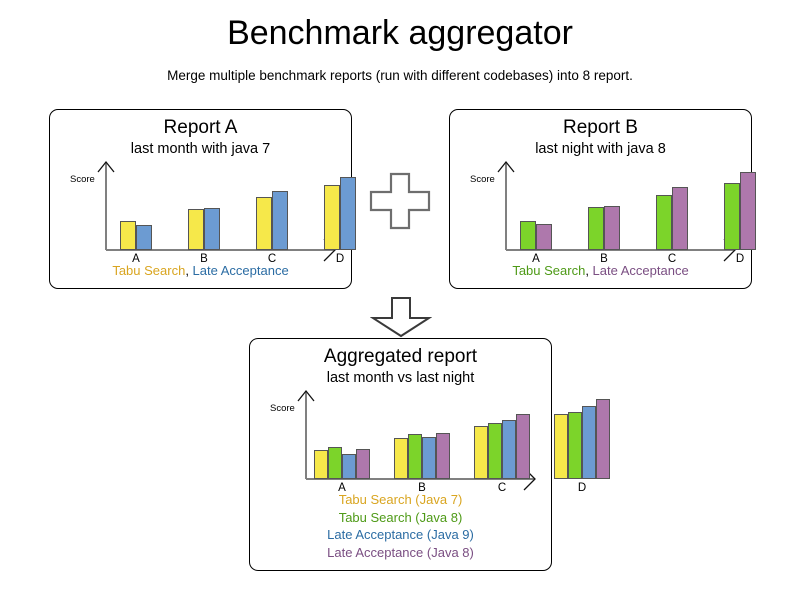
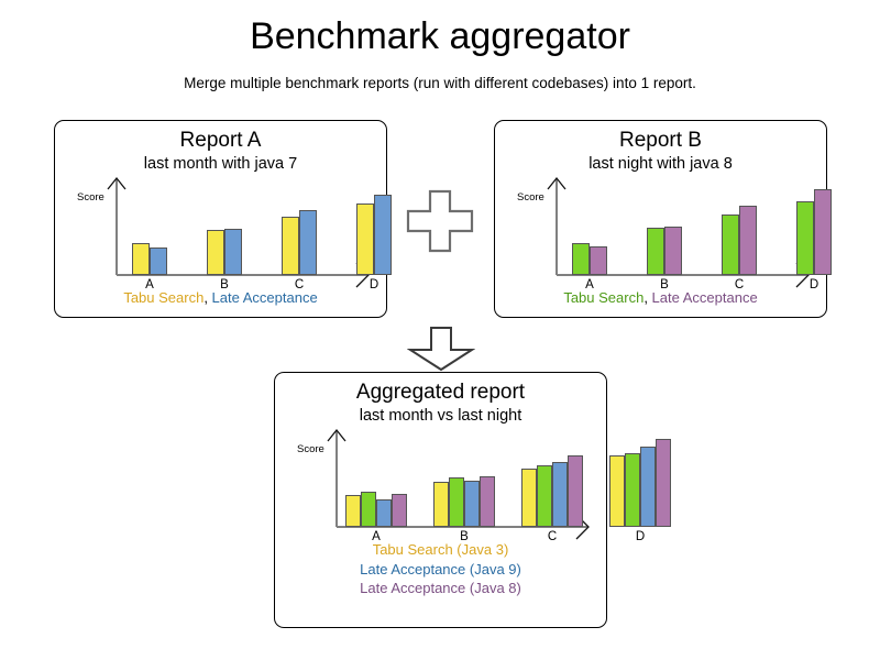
  Benchmark aggregator
- Merge multiple benchmark reports (run with different codebases) into 8 report.
+ Merge multiple benchmark reports (run with different codebases) into 1 report.
  Report A
  last month with java 7
  Score
  A
  B
  C
  D
  Tabu Search, Late Acceptance
  Report B
  last night with java 8
  Score
  A
  B
  C
  D
  Tabu Search, Late Acceptance
  Aggregated report
  last month vs last night
  Score
  A
  B
  C
  D
- Tabu Search (Java 7)
+ Tabu Search (Java 3)
- Tabu Search (Java 8)
  Late Acceptance (Java 9)
  Late Acceptance (Java 8)
